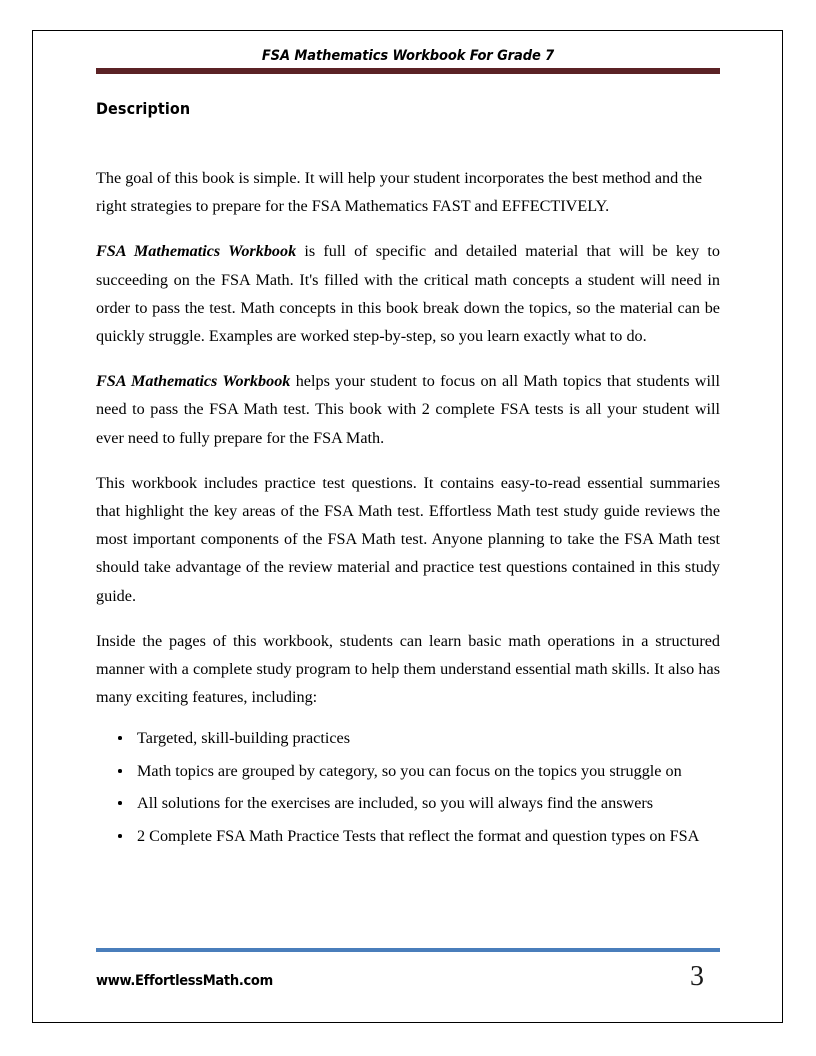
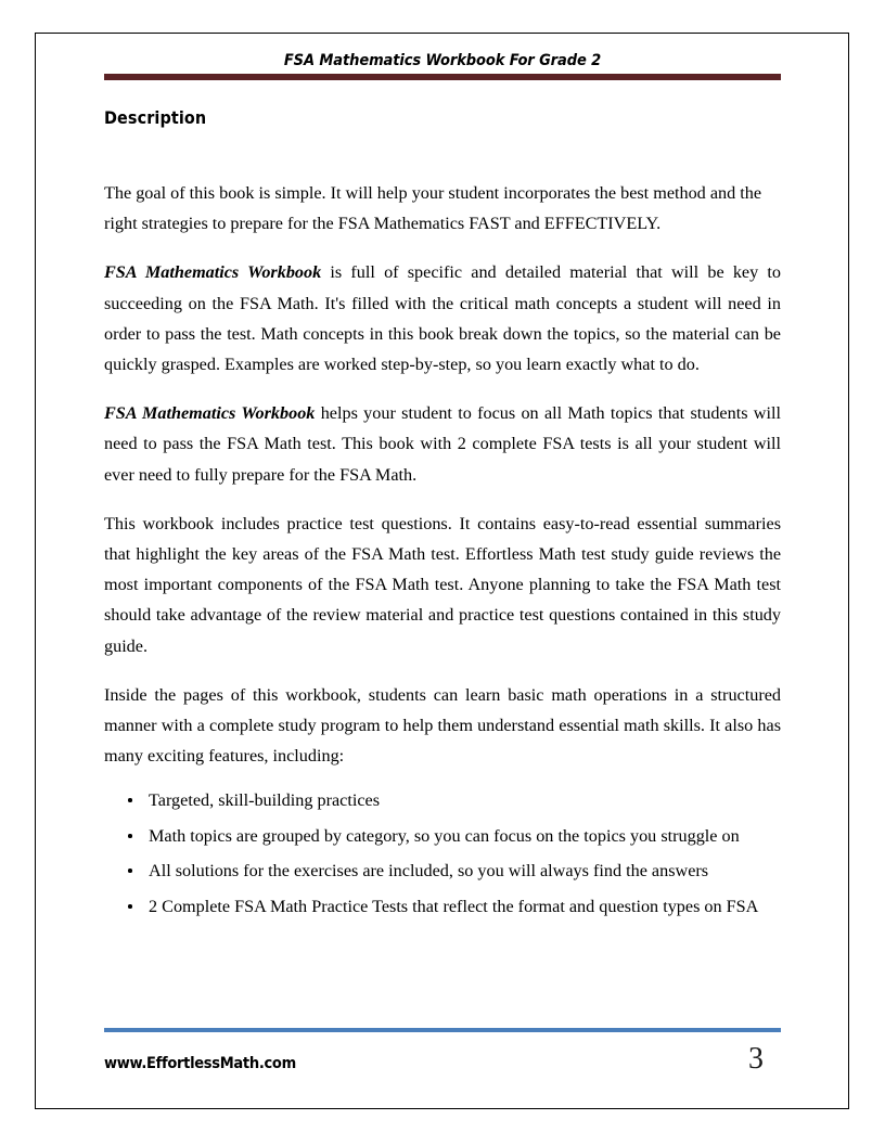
- FSA Mathematics Workbook For Grade 7
+ FSA Mathematics Workbook For Grade 2
  Description
  The goal of this book is simple. It will help your student incorporates the best method and the right strategies to prepare for the FSA Mathematics FAST and EFFECTIVELY.
- FSA Mathematics Workbook is full of specific and detailed material that will be key to succeeding on the FSA Math. It's filled with the critical math concepts a student will need in order to pass the test. Math concepts in this book break down the topics, so the material can be quickly struggle. Examples are worked step-by-step, so you learn exactly what to do.
+ FSA Mathematics Workbook is full of specific and detailed material that will be key to succeeding on the FSA Math. It's filled with the critical math concepts a student will need in order to pass the test. Math concepts in this book break down the topics, so the material can be quickly grasped. Examples are worked step-by-step, so you learn exactly what to do.
  FSA Mathematics Workbook helps your student to focus on all Math topics that students will need to pass the FSA Math test. This book with 2 complete FSA tests is all your student will ever need to fully prepare for the FSA Math.
  This workbook includes practice test questions. It contains easy-to-read essential summaries that highlight the key areas of the FSA Math test. Effortless Math test study guide reviews the most important components of the FSA Math test. Anyone planning to take the FSA Math test should take advantage of the review material and practice test questions contained in this study guide.
  Inside the pages of this workbook, students can learn basic math operations in a structured manner with a complete study program to help them understand essential math skills. It also has many exciting features, including:
  Targeted, skill-building practices
  Math topics are grouped by category, so you can focus on the topics you struggle on
  All solutions for the exercises are included, so you will always find the answers
  2 Complete FSA Math Practice Tests that reflect the format and question types on FSA
  www.EffortlessMath.com
  3
